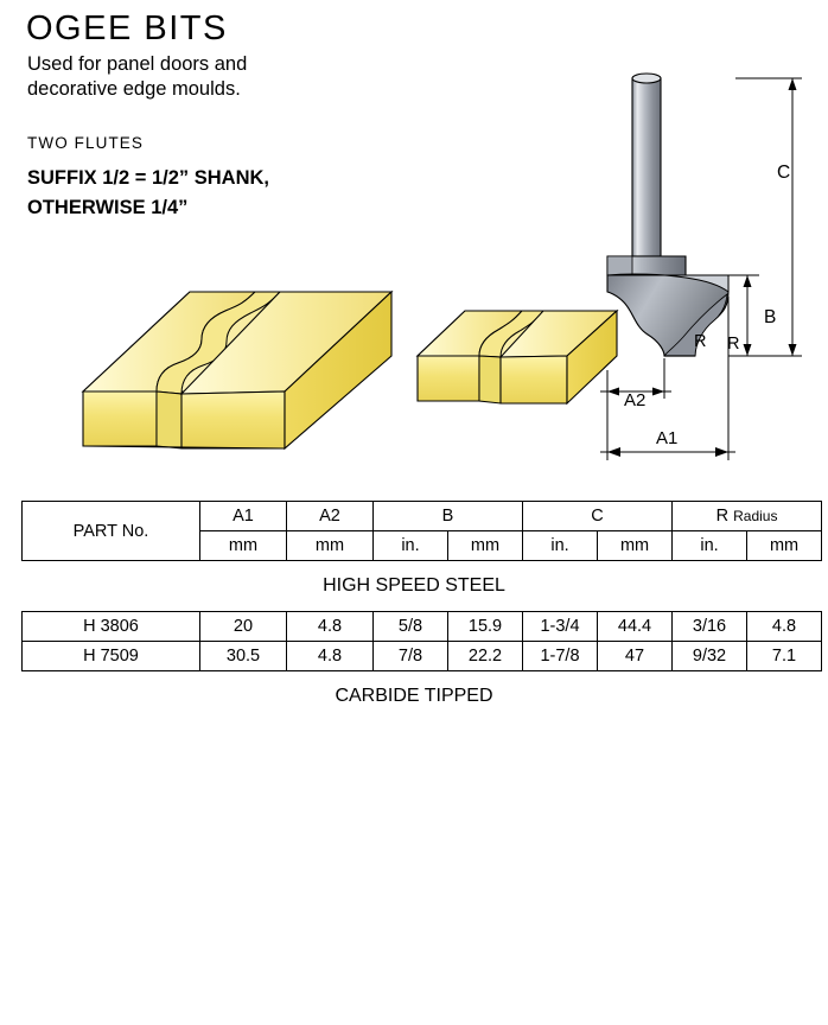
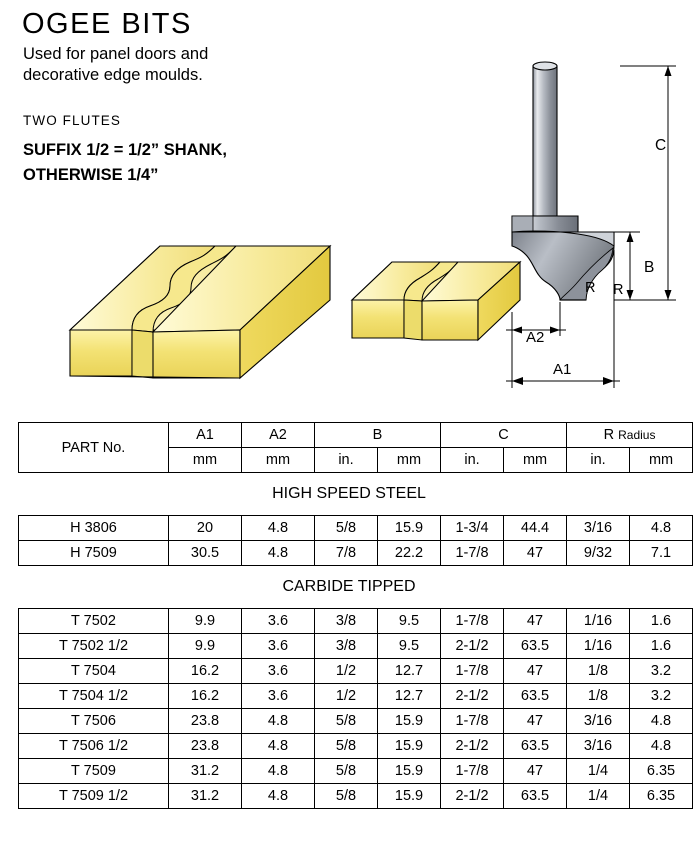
  OGEE BITS
  Used for panel doors and decorative edge moulds.
  TWO FLUTES
  SUFFIX 1/2 = 1/2” SHANK,
  OTHERWISE 1/4”
  R
  C
  B
  R
  A2
  A1
  PART No.	A1	A2	B	C	R Radius
  mm	mm	in.	mm	in.	mm	in.	mm
  HIGH SPEED STEEL
  H 3806	20	4.8	5/8	15.9	1-3/4	44.4	3/16	4.8
  H 7509	30.5	4.8	7/8	22.2	1-7/8	47	9/32	7.1
  CARBIDE TIPPED
+ T 7502	9.9	3.6	3/8	9.5	1-7/8	47	1/16	1.6
+ T 7502 1/2	9.9	3.6	3/8	9.5	2-1/2	63.5	1/16	1.6
+ T 7504	16.2	3.6	1/2	12.7	1-7/8	47	1/8	3.2
+ T 7504 1/2	16.2	3.6	1/2	12.7	2-1/2	63.5	1/8	3.2
+ T 7506	23.8	4.8	5/8	15.9	1-7/8	47	3/16	4.8
+ T 7506 1/2	23.8	4.8	5/8	15.9	2-1/2	63.5	3/16	4.8
+ T 7509	31.2	4.8	5/8	15.9	1-7/8	47	1/4	6.35
+ T 7509 1/2	31.2	4.8	5/8	15.9	2-1/2	63.5	1/4	6.35
